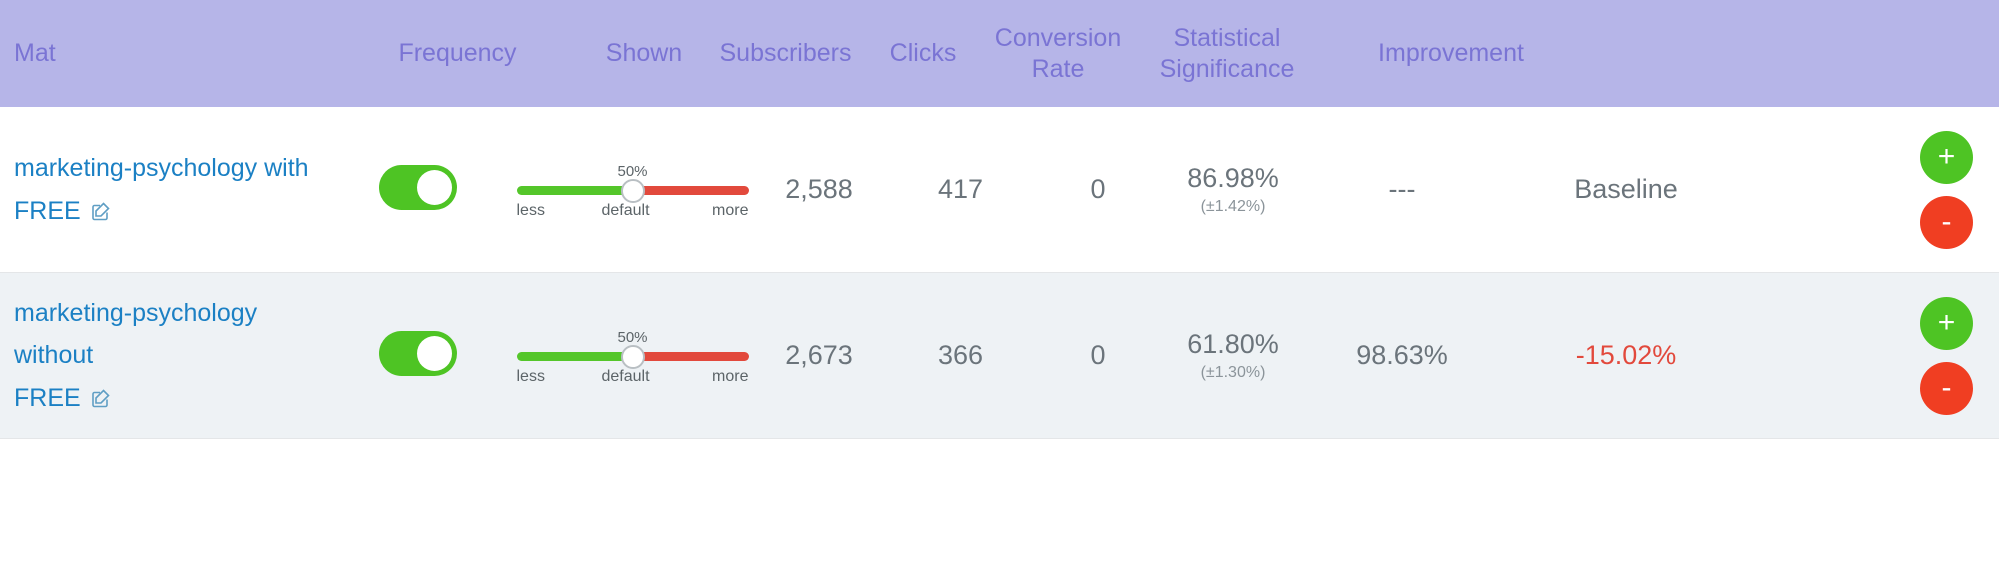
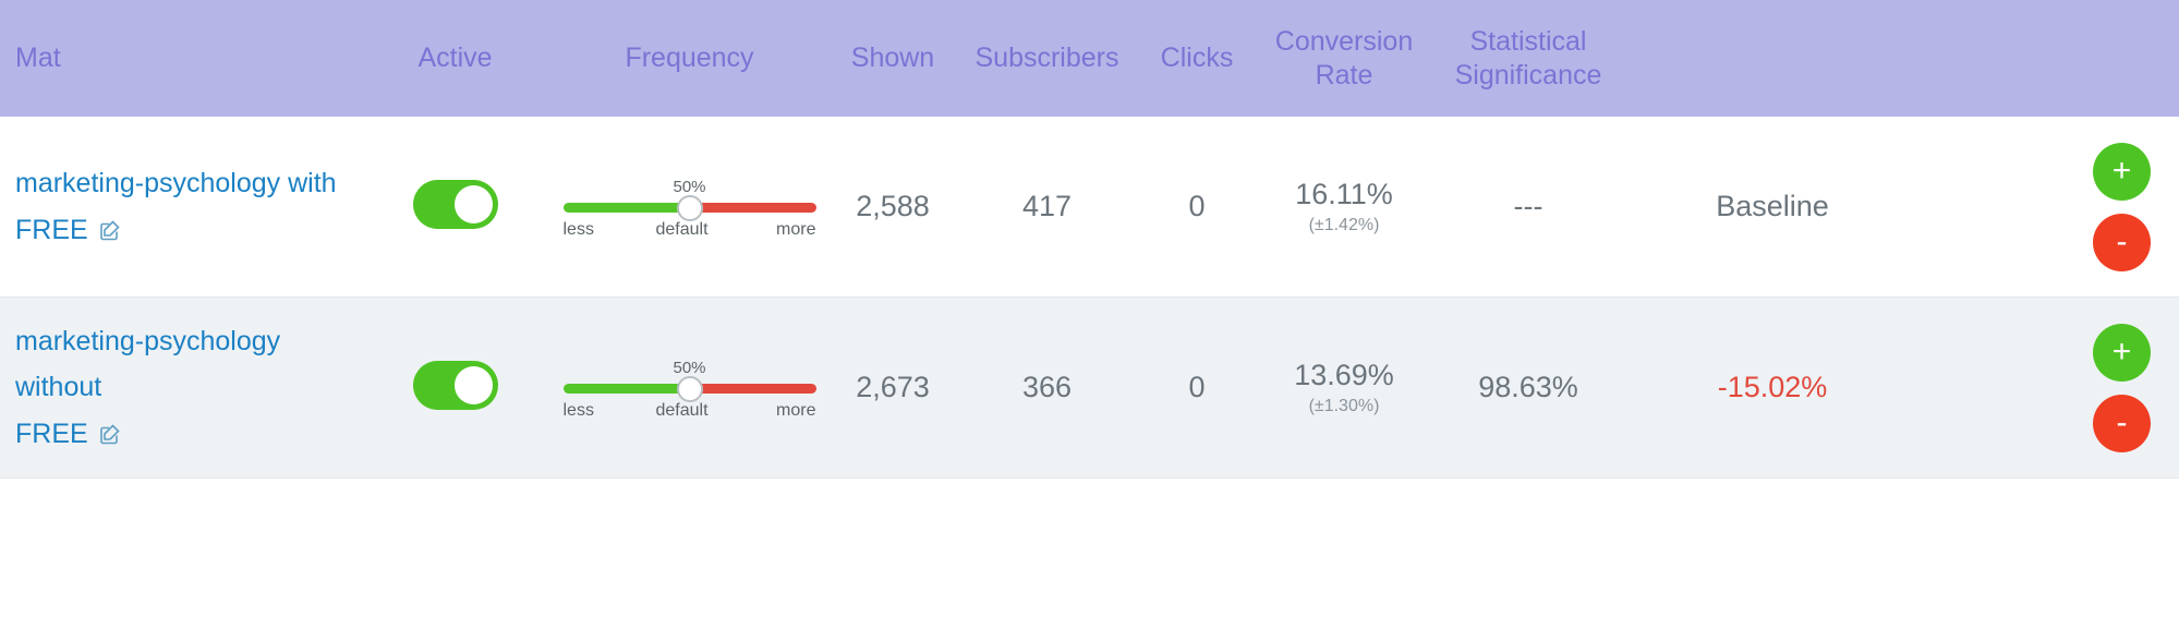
  Mat
+ Active
  Frequency
  Shown
  Subscribers
  Clicks
  Conversion
  Rate
  Statistical
  Significance
- Improvement
  marketing-psychology with
  FREE
  50%
  less
  default
  more
  2,588
  417
  0
- 86.98%
+ 16.11%
  (±1.42%)
  ---
  Baseline
  +
  -
  marketing-psychology without
  FREE
  50%
  less
  default
  more
  2,673
  366
  0
- 61.80%
+ 13.69%
  (±1.30%)
  98.63%
  -15.02%
  +
  -
